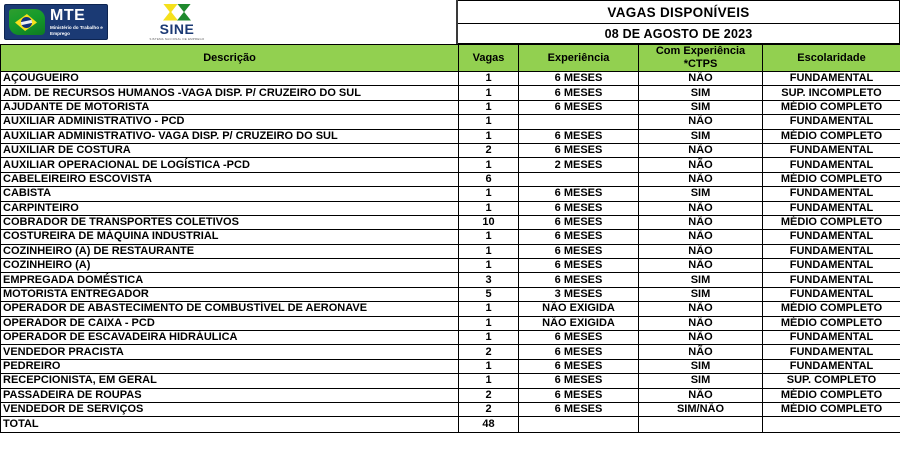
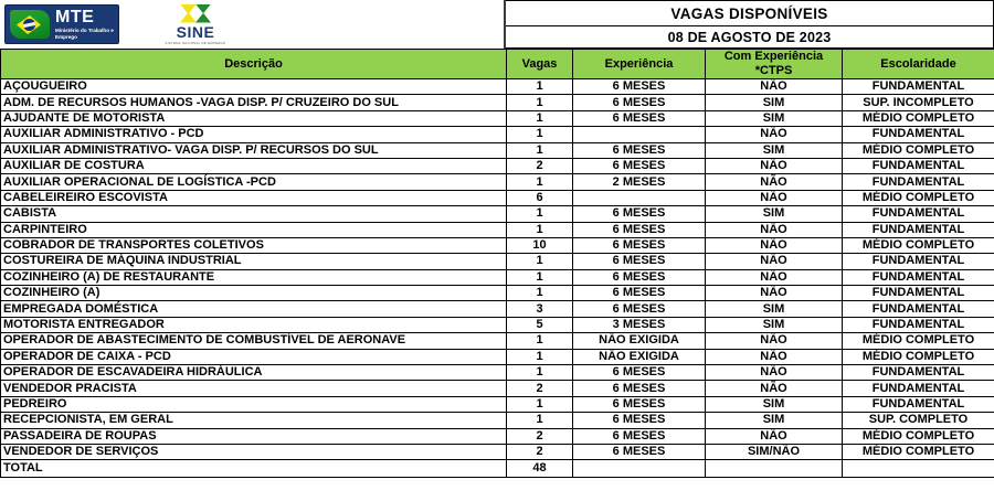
  MTE
  SINE
  VAGAS DISPONÍVEIS
  08 DE AGOSTO DE 2023
  Descrição	Vagas	Experiência	Com Experiência *CTPS	Escolaridade
  AÇOUGUEIRO	1	6 MESES	NÃO	FUNDAMENTAL
  ADM. DE RECURSOS HUMANOS -VAGA DISP. P/ CRUZEIRO DO SUL	1	6 MESES	SIM	SUP. INCOMPLETO
  AJUDANTE DE MOTORISTA	1	6 MESES	SIM	MÉDIO COMPLETO
  AUXILIAR ADMINISTRATIVO - PCD	1		NÃO	FUNDAMENTAL
- AUXILIAR ADMINISTRATIVO- VAGA DISP. P/ CRUZEIRO DO SUL	1	6 MESES	SIM	MÉDIO COMPLETO
+ AUXILIAR ADMINISTRATIVO- VAGA DISP. P/ RECURSOS DO SUL	1	6 MESES	SIM	MÉDIO COMPLETO
  AUXILIAR DE COSTURA	2	6 MESES	NÃO	FUNDAMENTAL
  AUXILIAR OPERACIONAL DE LOGÍSTICA -PCD	1	2 MESES	NÃO	FUNDAMENTAL
  CABELEIREIRO ESCOVISTA	6		NÃO	MÉDIO COMPLETO
  CABISTA	1	6 MESES	SIM	FUNDAMENTAL
  CARPINTEIRO	1	6 MESES	NÃO	FUNDAMENTAL
  COBRADOR DE TRANSPORTES COLETIVOS	10	6 MESES	NÃO	MÉDIO COMPLETO
  COSTUREIRA DE MÁQUINA INDUSTRIAL	1	6 MESES	NÃO	FUNDAMENTAL
  COZINHEIRO (A) DE RESTAURANTE	1	6 MESES	NÃO	FUNDAMENTAL
  COZINHEIRO (A)	1	6 MESES	NÃO	FUNDAMENTAL
  EMPREGADA DOMÉSTICA	3	6 MESES	SIM	FUNDAMENTAL
  MOTORISTA ENTREGADOR	5	3 MESES	SIM	FUNDAMENTAL
  OPERADOR DE ABASTECIMENTO DE COMBUSTÍVEL DE AERONAVE	1	NÃO EXIGIDA	NÃO	MÉDIO COMPLETO
  OPERADOR DE CAIXA - PCD	1	NÃO EXIGIDA	NÃO	MÉDIO COMPLETO
  OPERADOR DE ESCAVADEIRA HIDRÁULICA	1	6 MESES	NÃO	FUNDAMENTAL
  VENDEDOR PRACISTA	2	6 MESES	NÃO	FUNDAMENTAL
  PEDREIRO	1	6 MESES	SIM	FUNDAMENTAL
  RECEPCIONISTA, EM GERAL	1	6 MESES	SIM	SUP. COMPLETO
  PASSADEIRA DE ROUPAS	2	6 MESES	NÃO	MÉDIO COMPLETO
  VENDEDOR DE SERVIÇOS	2	6 MESES	SIM/NÃO	MÉDIO COMPLETO
  TOTAL	48
